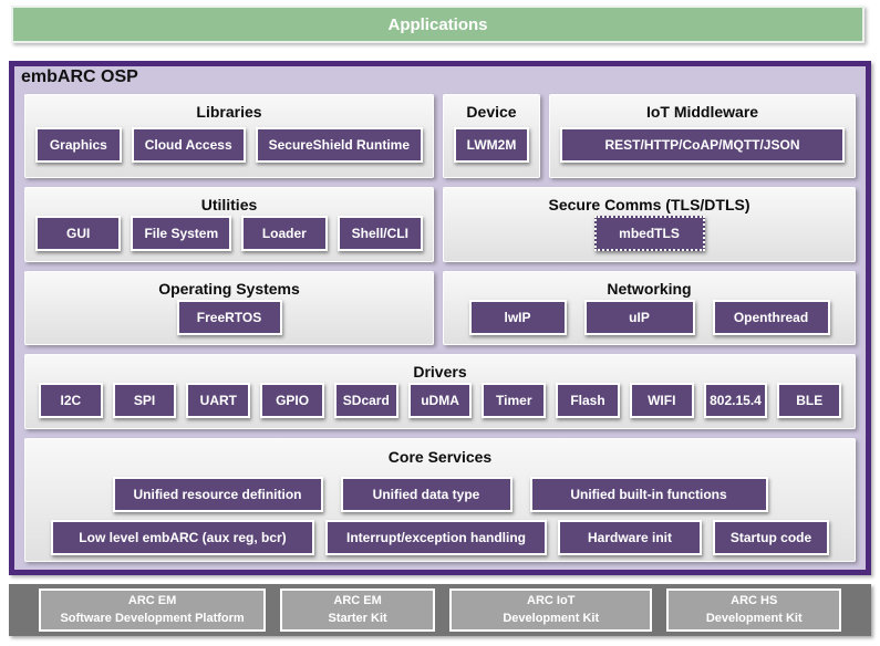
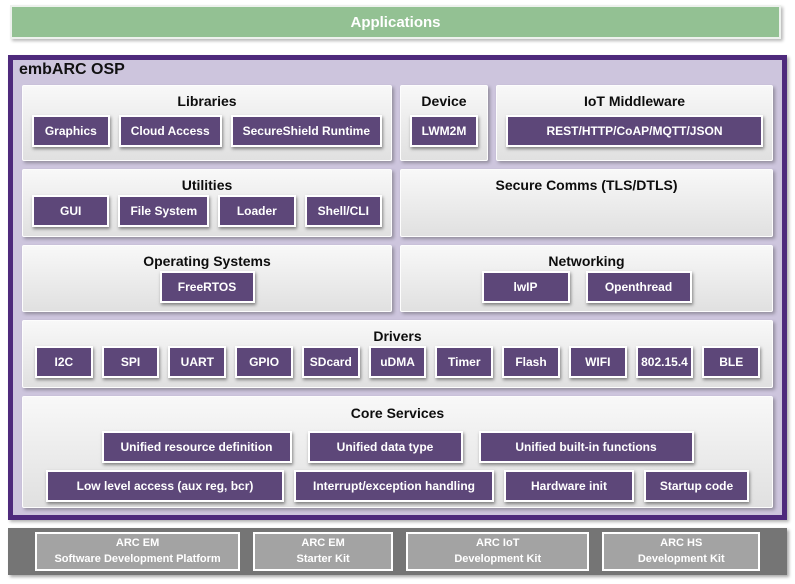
  Applications
  embARC OSP
  Libraries
  Graphics
  Cloud Access
  SecureShield Runtime
  Device
  LWM2M
  IoT Middleware
  REST/HTTP/CoAP/MQTT/JSON
  Utilities
  GUI
  File System
  Loader
  Shell/CLI
  Secure Comms (TLS/DTLS)
- mbedTLS
  Operating Systems
  FreeRTOS
  Networking
  lwIP
- uIP
  Openthread
  Drivers
  I2C
  SPI
  UART
  GPIO
  SDcard
  uDMA
  Timer
  Flash
  WIFI
  802.15.4
  BLE
  Core Services
  Unified resource definition
  Unified data type
  Unified built-in functions
- Low level embARC (aux reg, bcr)
+ Low level access (aux reg, bcr)
  Interrupt/exception handling
  Hardware init
  Startup code
  ARC EM
  Software Development Platform
  ARC EM
  Starter Kit
  ARC IoT
  Development Kit
  ARC HS
  Development Kit
